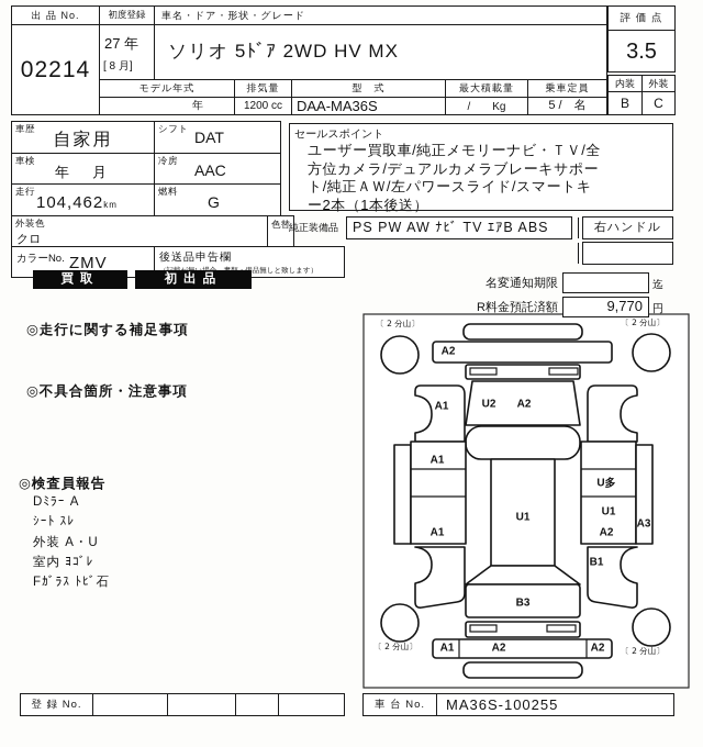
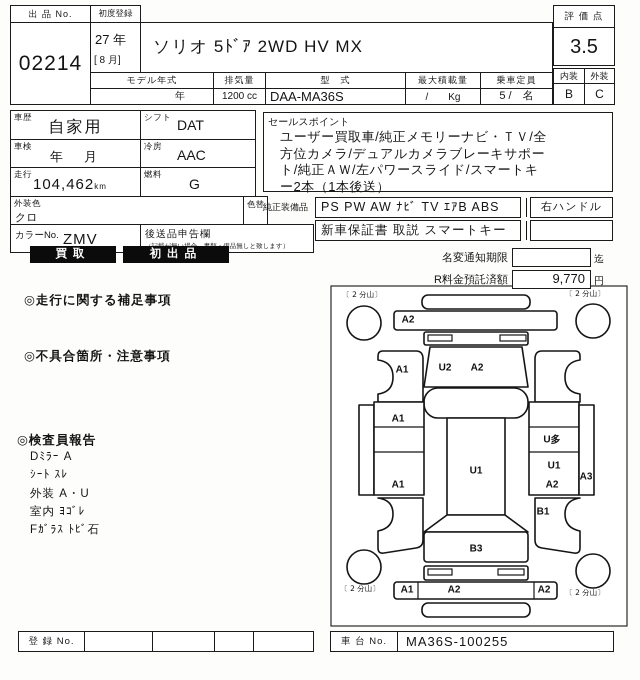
  出 品 No.
  02214
  初度登録
  27 年
  [ 8 月]
- 車名・ドア・形状・グレード
  ソリオ 5ﾄﾞｱ 2WD HV MX
  モデル年式
  排気量
  型 式
  最大積載量
  乗車定員
  年
  1200 cc
  DAA-MA36S
  / Kg
  5 / 名
  評 価 点
  3.5
  内装
  外装
  B
  C
  車歴
  自家用
  シフト
  DAT
  車検
  年 月
  冷房
  AAC
  走行
  104,462km
  燃料
  G
  外装色
  クロ
  色替
  カラーNo.
  ZMV
  後送品申告欄
  買取
  初出品
  セールスポイント
  ユーザー買取車/純正メモリーナビ・ＴＶ/全
  方位カメラ/デュアルカメラブレーキサポー
  ト/純正ＡＷ/左パワースライド/スマートキ
  ー2本（1本後送）
  純正装備品
  PS PW AW ﾅﾋﾞ TV ｴｱB ABS
  右ハンドル
+ 新車保証書 取説 スマートキー
  名変通知期限
  迄
  R料金預託済額
  9,770
  円
  ◎走行に関する補足事項
  ◎不具合箇所・注意事項
  ◎検査員報告
  Dﾐﾗｰ A
  ｼｰﾄ ｽﾚ
  外装 A・U
  室内 ﾖｺﾞﾚ
  Fｶﾞﾗｽ ﾄﾋﾞ石
  A2
  A1
  U2
  A2
  A1
  A1
  U1
  U多
  U1
  A2
  A3
  B1
  B3
  A1
  A2
  A2
  〔 2 分山〕
  〔 2 分山〕
  〔 2 分山〕
  〔 2 分山〕
  登 録 No.
  車 台 No.
  MA36S-100255
